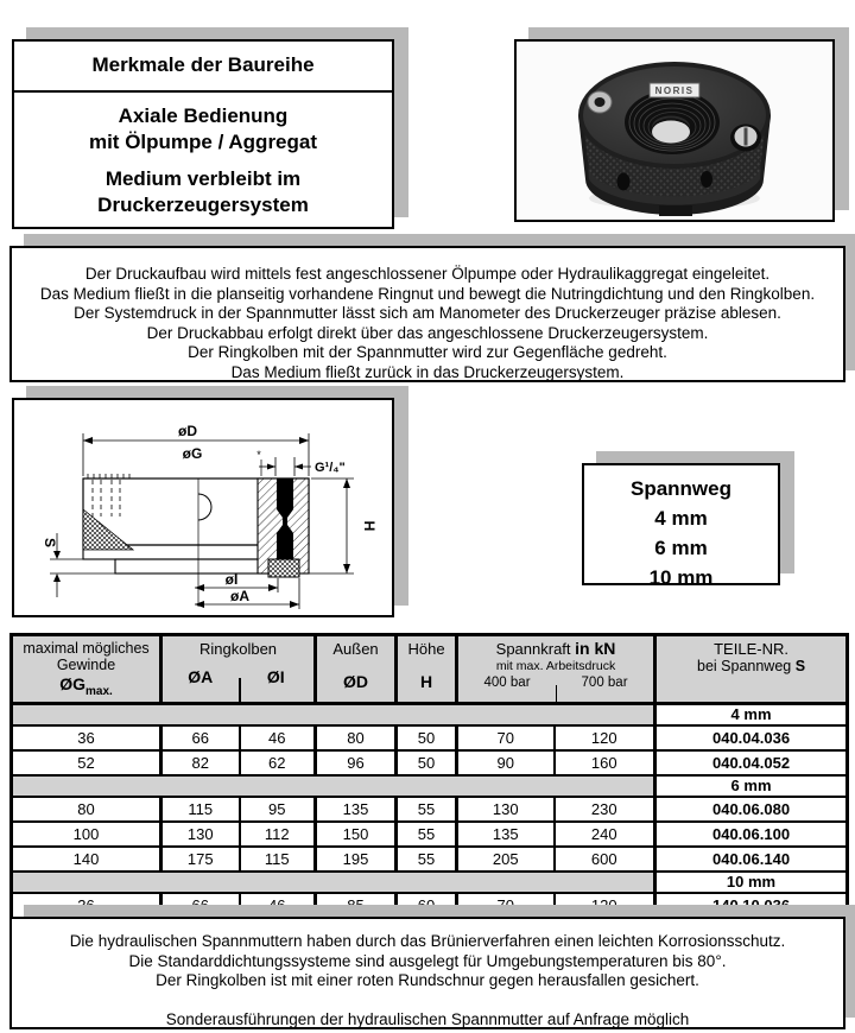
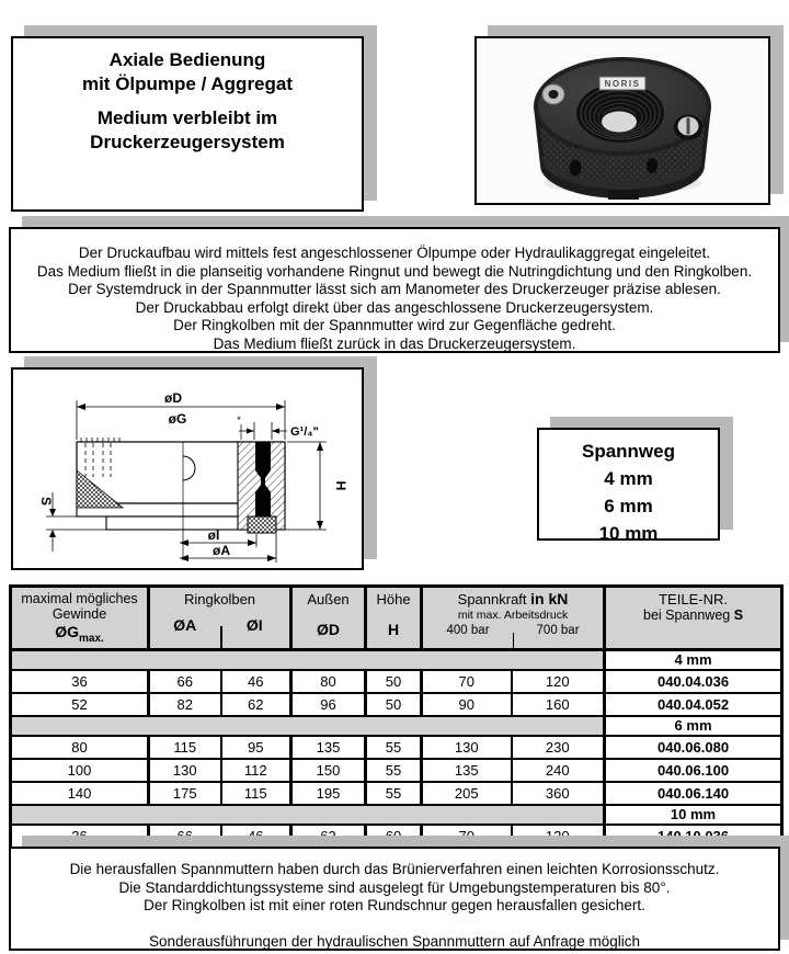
- Merkmale der Baureihe
  Axiale Bedienung
  mit Ölpumpe / Aggregat
  Medium verbleibt im
  Druckerzeugersystem
  NORIS
  Der Druckaufbau wird mittels fest angeschlossener Ölpumpe oder Hydraulikaggregat eingeleitet.
  Das Medium fließt in die planseitig vorhandene Ringnut und bewegt die Nutringdichtung und den Ringkolben.
  Der Systemdruck in der Spannmutter lässt sich am Manometer des Druckerzeuger präzise ablesen.
  Der Druckabbau erfolgt direkt über das angeschlossene Druckerzeugersystem.
  Der Ringkolben mit der Spannmutter wird zur Gegenfläche gedreht.
  Das Medium fließt zurück in das Druckerzeugersystem.
  øD
  øG
  *
  G¹/₄"
  øI
  øA
  Spannweg
  4 mm
  6 mm
  10 mm
  maximal mögliches Gewinde ØGmax.	Ringkolben ØA ØI	Außen ØD	Höhe H	Spannkraft in kN mit max. Arbeitsdruck 400 bar 700 bar	TEILE-NR. bei Spannweg S
  	4 mm
  36	66	46	80	50	70	120	040.04.036
  52	82	62	96	50	90	160	040.04.052
  	6 mm
  80	115	95	135	55	130	230	040.06.080
  100	130	112	150	55	135	240	040.06.100
- 140	175	115	195	55	205	600	040.06.140
+ 140	175	115	195	55	205	360	040.06.140
  	10 mm
- 36	66	46	85	60	70	120	140.10.036
+ 36	66	46	63	60	70	120	140.10.036
- Die hydraulischen Spannmuttern haben durch das Brünierverfahren einen leichten Korrosionsschutz.
+ Die herausfallen Spannmuttern haben durch das Brünierverfahren einen leichten Korrosionsschutz.
  Die Standarddichtungssysteme sind ausgelegt für Umgebungstemperaturen bis 80°.
  Der Ringkolben ist mit einer roten Rundschnur gegen herausfallen gesichert.
- Sonderausführungen der hydraulischen Spannmutter auf Anfrage möglich
+ Sonderausführungen der hydraulischen Spannmuttern auf Anfrage möglich
